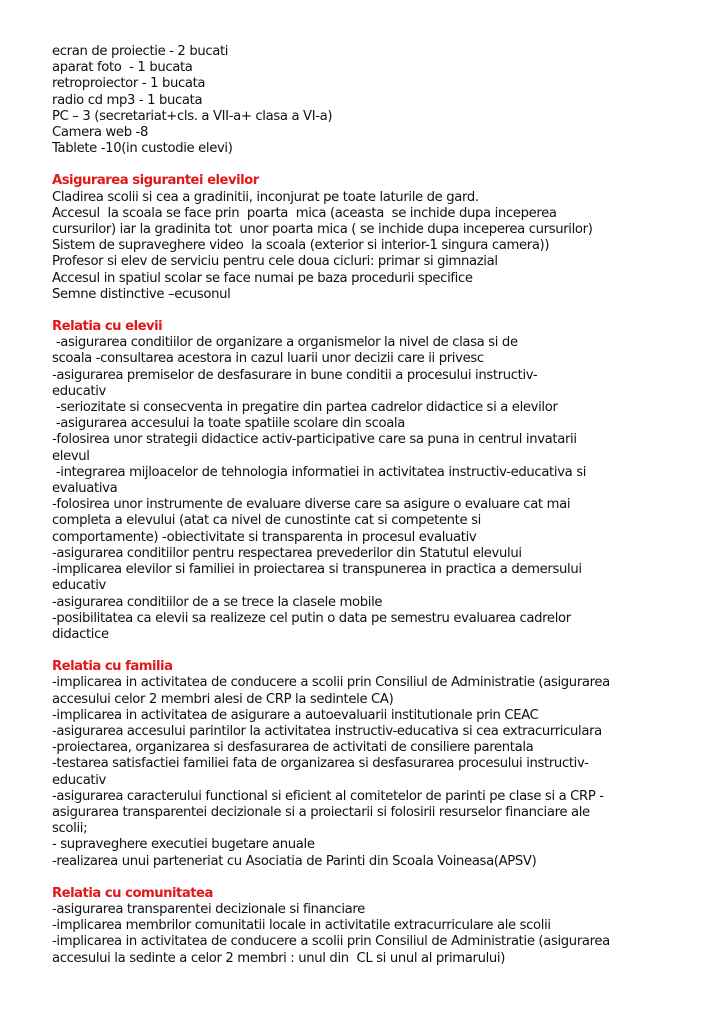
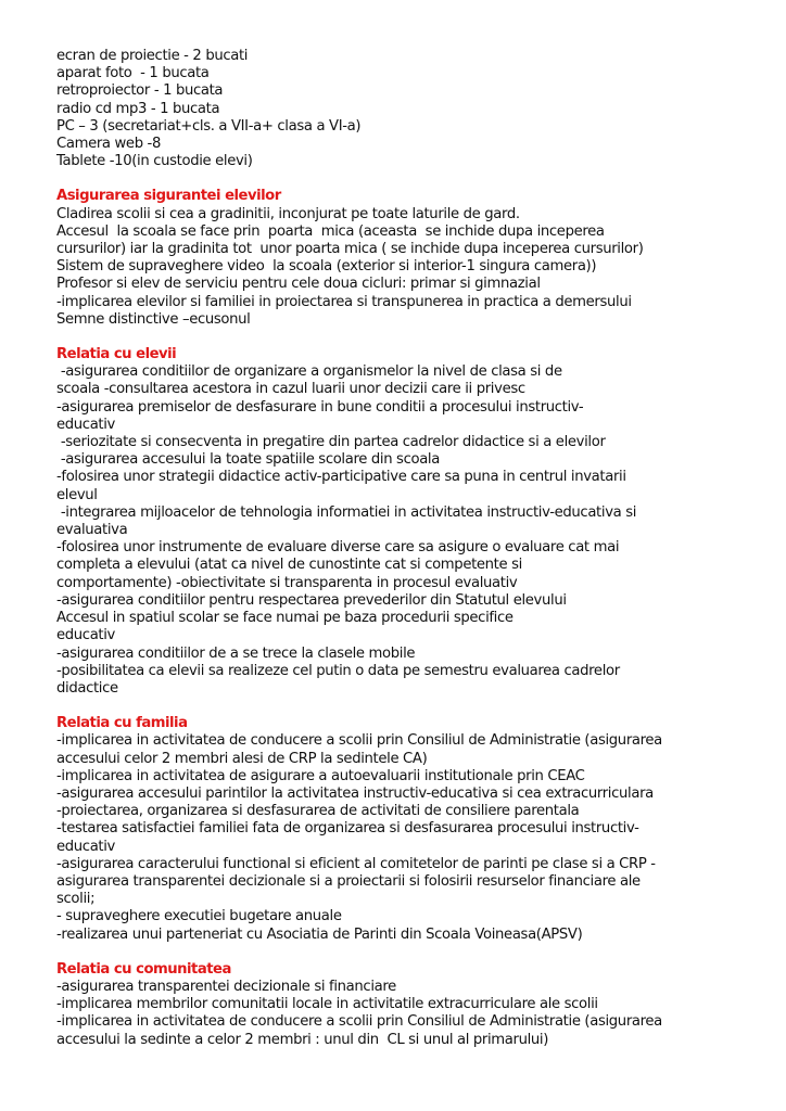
  ecran de proiectie - 2 bucati
  aparat foto - 1 bucata
  retroproiector - 1 bucata
  radio cd mp3 - 1 bucata
  PC – 3 (secretariat+cls. a VII-a+ clasa a VI-a)
  Camera web -8
  Tablete -10(in custodie elevi)
  Asigurarea sigurantei elevilor
  Cladirea scolii si cea a gradinitii, inconjurat pe toate laturile de gard.
  Accesul la scoala se face prin poarta mica (aceasta se inchide dupa inceperea
  cursurilor) iar la gradinita tot unor poarta mica ( se inchide dupa inceperea cursurilor)
  Sistem de supraveghere video la scoala (exterior si interior-1 singura camera))
  Profesor si elev de serviciu pentru cele doua cicluri: primar si gimnazial
- Accesul in spatiul scolar se face numai pe baza procedurii specifice
+ -implicarea elevilor si familiei in proiectarea si transpunerea in practica a demersului
  Semne distinctive –ecusonul
  Relatia cu elevii
  -asigurarea conditiilor de organizare a organismelor la nivel de clasa si de
  scoala -consultarea acestora in cazul luarii unor decizii care ii privesc
  -asigurarea premiselor de desfasurare in bune conditii a procesului instructiv-
  educativ
  -seriozitate si consecventa in pregatire din partea cadrelor didactice si a elevilor
  -asigurarea accesului la toate spatiile scolare din scoala
  -folosirea unor strategii didactice activ-participative care sa puna in centrul invatarii
  elevul
  -integrarea mijloacelor de tehnologia informatiei in activitatea instructiv-educativa si
  evaluativa
  -folosirea unor instrumente de evaluare diverse care sa asigure o evaluare cat mai
  completa a elevului (atat ca nivel de cunostinte cat si competente si
  comportamente) -obiectivitate si transparenta in procesul evaluativ
  -asigurarea conditiilor pentru respectarea prevederilor din Statutul elevului
- -implicarea elevilor si familiei in proiectarea si transpunerea in practica a demersului
+ Accesul in spatiul scolar se face numai pe baza procedurii specifice
  educativ
  -asigurarea conditiilor de a se trece la clasele mobile
  -posibilitatea ca elevii sa realizeze cel putin o data pe semestru evaluarea cadrelor
  didactice
  Relatia cu familia
  -implicarea in activitatea de conducere a scolii prin Consiliul de Administratie (asigurarea
  accesului celor 2 membri alesi de CRP la sedintele CA)
  -implicarea in activitatea de asigurare a autoevaluarii institutionale prin CEAC
  -asigurarea accesului parintilor la activitatea instructiv-educativa si cea extracurriculara
  -proiectarea, organizarea si desfasurarea de activitati de consiliere parentala
  -testarea satisfactiei familiei fata de organizarea si desfasurarea procesului instructiv-
  educativ
  -asigurarea caracterului functional si eficient al comitetelor de parinti pe clase si a CRP -
  asigurarea transparentei decizionale si a proiectarii si folosirii resurselor financiare ale
  scolii;
  - supraveghere executiei bugetare anuale
  -realizarea unui parteneriat cu Asociatia de Parinti din Scoala Voineasa(APSV)
  Relatia cu comunitatea
  -asigurarea transparentei decizionale si financiare
  -implicarea membrilor comunitatii locale in activitatile extracurriculare ale scolii
  -implicarea in activitatea de conducere a scolii prin Consiliul de Administratie (asigurarea
  accesului la sedinte a celor 2 membri : unul din CL si unul al primarului)
